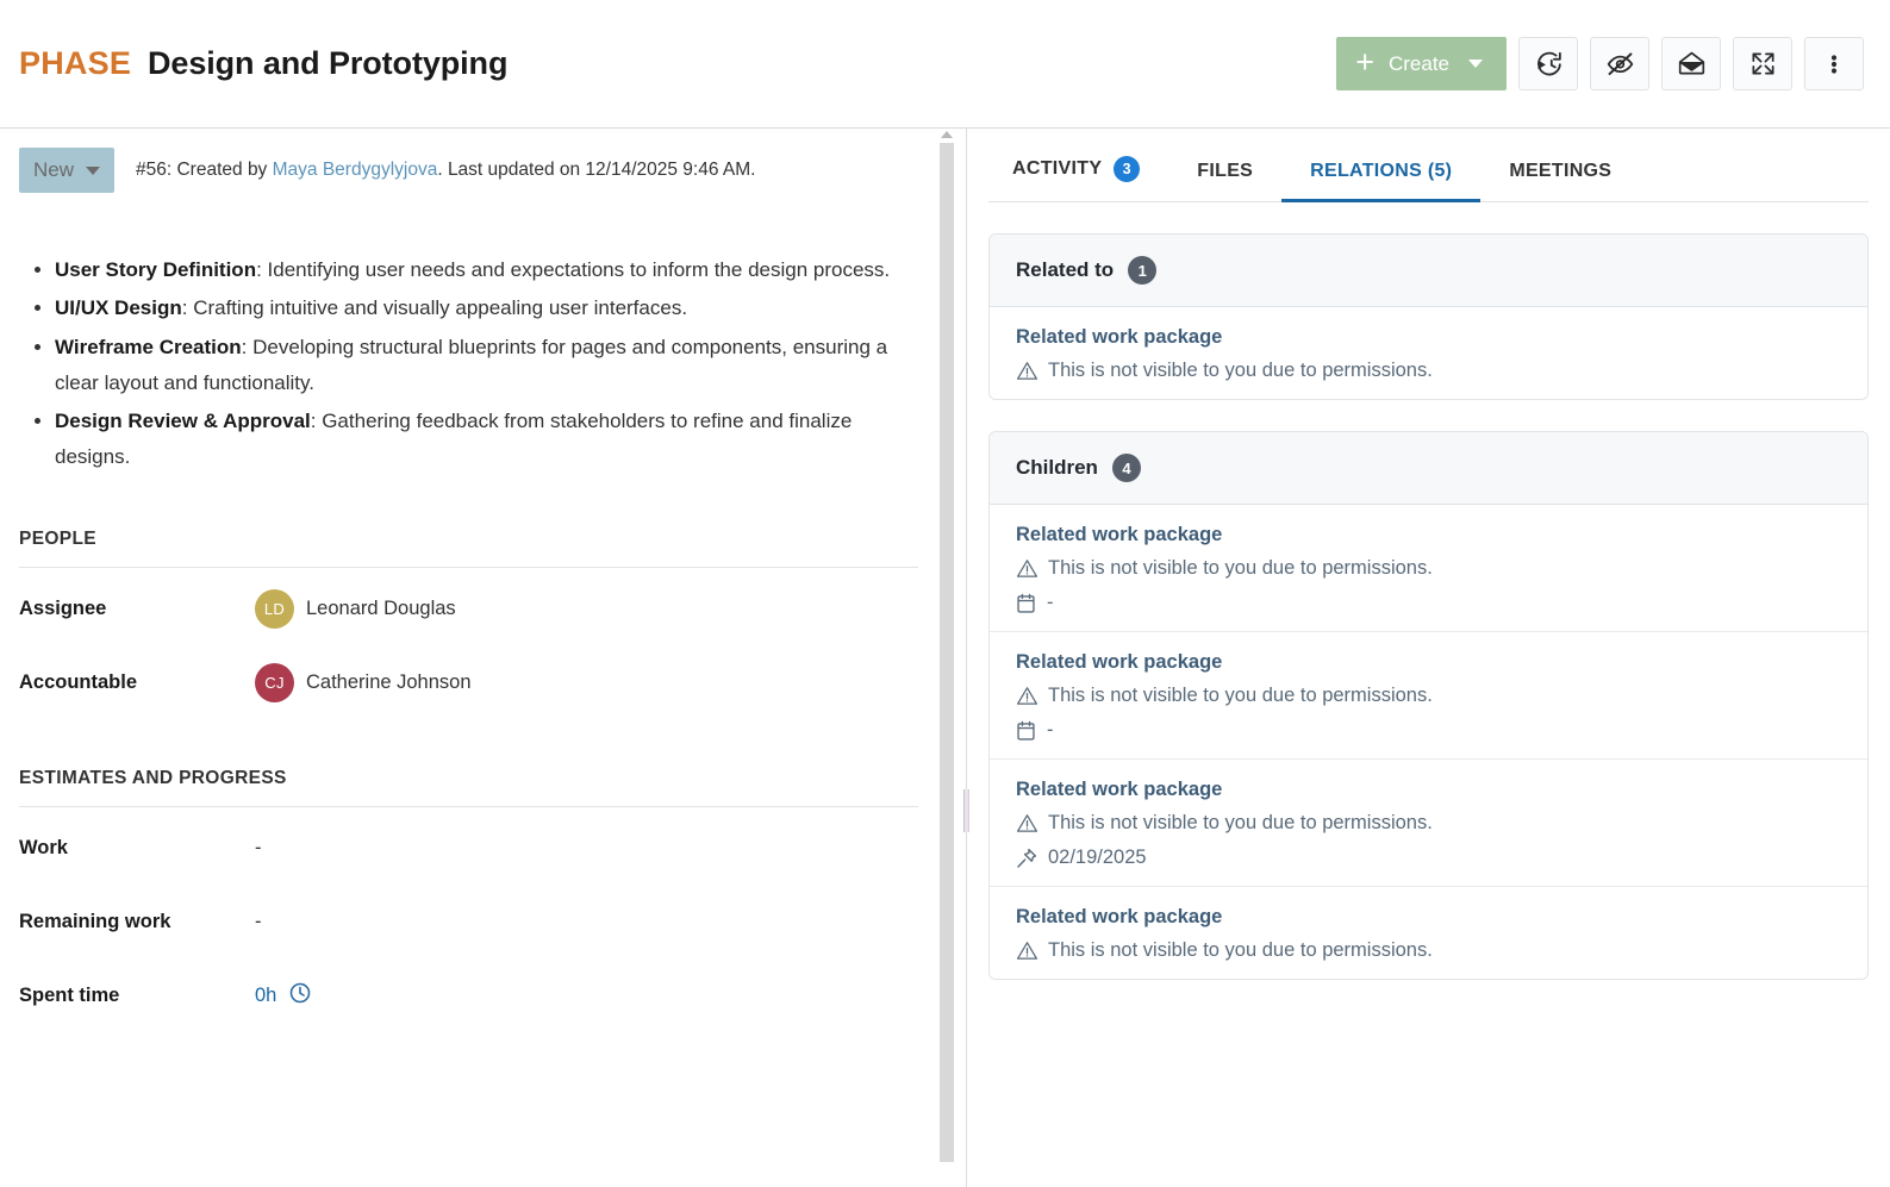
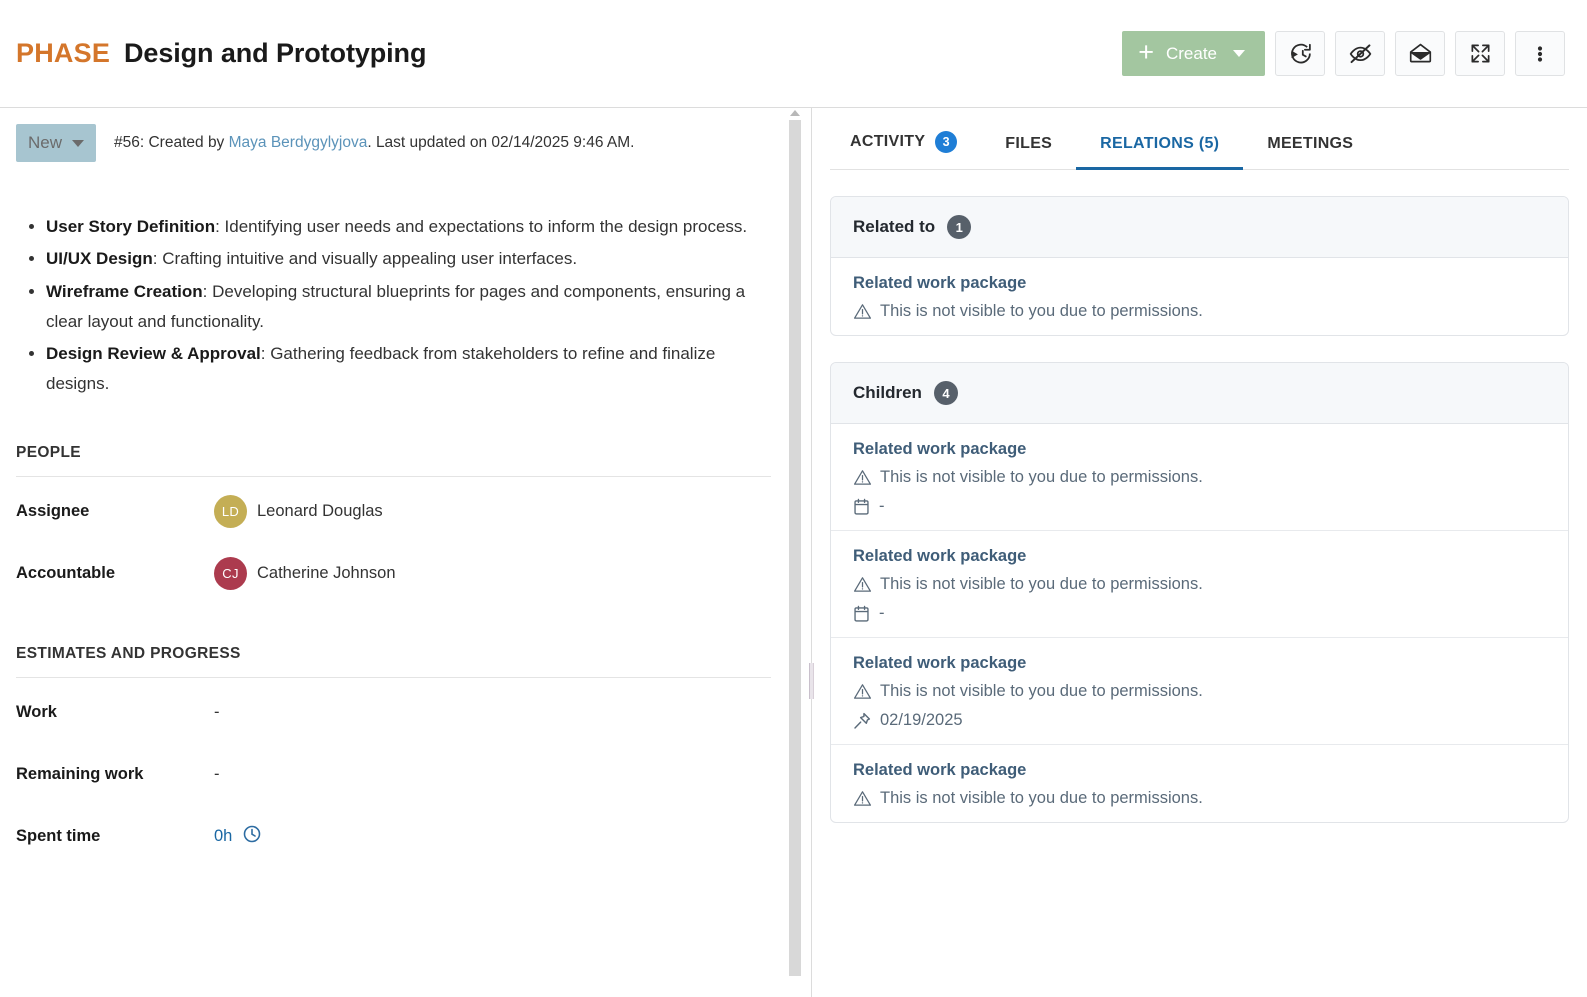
  PHASE
  Design and Prototyping
  +
  Create
  New
- #56: Created by Maya Berdygylyjova. Last updated on 12/14/2025 9:46 AM.
+ #56: Created by Maya Berdygylyjova. Last updated on 02/14/2025 9:46 AM.
  User Story Definition: Identifying user needs and expectations to inform the design process.
  UI/UX Design: Crafting intuitive and visually appealing user interfaces.
  Wireframe Creation: Developing structural blueprints for pages and components, ensuring a clear layout and functionality.
  Design Review & Approval: Gathering feedback from stakeholders to refine and finalize designs.
  PEOPLE
  Assignee
  LD
  Leonard Douglas
  Accountable
  CJ
  Catherine Johnson
  ESTIMATES AND PROGRESS
  Work
  -
  Remaining work
  -
  Spent time
  0h
  ACTIVITY
  3
  FILES
  RELATIONS (5)
  MEETINGS
  Related to
  1
  Related work package
  This is not visible to you due to permissions.
  Children
  4
  Related work package
  This is not visible to you due to permissions.
  -
  Related work package
  This is not visible to you due to permissions.
  -
  Related work package
  This is not visible to you due to permissions.
  02/19/2025
  Related work package
  This is not visible to you due to permissions.
